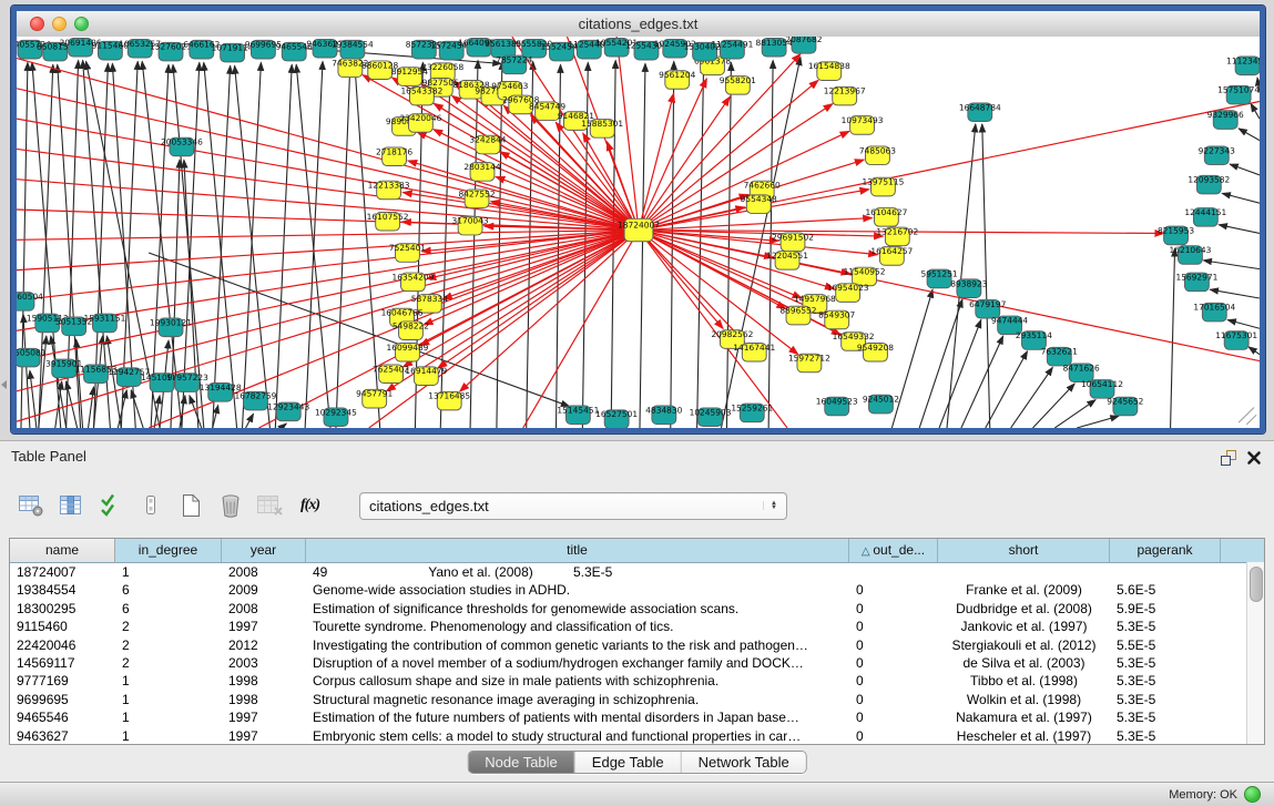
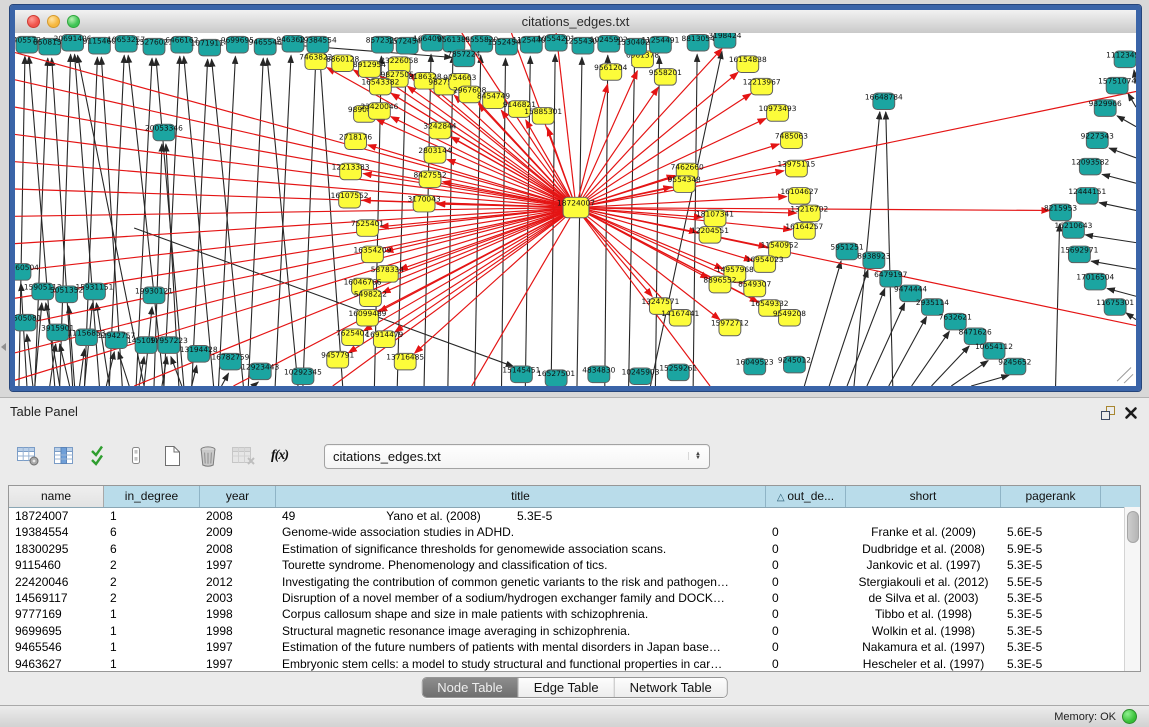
  citations_edges.txt
  7463822
  8860128
  8912954
  23226058
  9827505
  16543382
  8186328
  9754663
  2967608
  8454749
  9146821
  15885301
  23420046
  2718176
  3242844
  12213383
  2803144
  8427552
  16107552
  3170043
  7525401
  16354209
  5878334
  16046766
  5498222
  16099489
  7625402
  16914479
  9457791
  13716485
  9561204
  9558201
  16154838
  12213967
  10973493
  7485063
  13975115
  7462660
  9554348
  16104627
  13216702
  16164257
  11540952
  16954023
  14957968
  8896552
  8549307
  12204551
- 29691502
+ 18107341
- 20982562
+ 13247571
  14167441
  15972712
  16549332
  9549208
  405572
  850815
  20691406
  9115460
  10653257
  1527602
  6466162
  1071911
  9699695
  9465546
  946362
  19384554
  857232
  1572454
  166409
  9561385
  9555820
  1552454
  1125440
  10554201
  1255430
  10245902
  1530402
  11254491
  8813054
- 2087682
+ 3198424
  20053346
  7857224
  1590511
  5051352
  15931151
  505081
  3915901
  11156853
  12942757
  145109
  17957223
  13194428
  16782759
  12923443
  10292345
  19930121
  15145451
  16527501
  4834830
  10245903
  15259261
  16049523
  9245012
  111234
  15751074
  9329966
  9227343
  12093582
  12444151
  8215953
  16210643
  15692971
  17016504
  11675301
  16648784
  5951251
  8938923
  6479197
  9474444
  2935114
  7632621
  8471626
  10654112
  9245652
  18724007
  Table Panel
  f(x)
  citations_edges.txt
  name
  in_degree
  year
  title
  △ out_de...
  short
  pagerank
  18724007
  1
  2008
  49
  Yano et al. (2008)
  5.3E-5
  19384554
  6
  2009
  Genome-wide association studies in ADHD.
  0
  Franke et al. (2009)
  5.6E-5
  18300295
  6
  2008
  Estimation of significance thresholds for genomewide association scans.
  0
  Dudbridge et al. (2008)
  5.9E-5
  9115460
  2
  1997
  Tourette syndrome. Phenomenology and classification of tics.
  0
  Jankovic et al. (1997)
  5.3E-5
  22420046
  2
  2012
  Investigating the contribution of common genetic variants to the risk and pathogen…
  0
  Stergiakouli et al. (2012)
  5.5E-5
  14569117
  2
  2003
  Disruption of a novel member of a sodium/hydrogen exchanger family and DOCK…
  0
  de Silva et al. (2003)
  5.3E-5
  9777169
  1
  1998
  Corpus callosum shape and size in male patients with schizophrenia.
  0
  Tibbo et al. (1998)
  5.3E-5
  9699695
  1
  1998
  Structural magnetic resonance image averaging in schizophrenia.
  0
  Wolkin et al. (1998)
  5.3E-5
  9465546
  1
  1997
  Estimation of the future numbers of patients with mental disorders in Japan base…
  0
  Nakamura et al. (1997)
  5.3E-5
  9463627
  1
  1997
  Embryonic stem cells: a model to study structural and functional properties in car…
  0
  Hescheler et al. (1997)
  5.3E-5
  Node Table
  Edge Table
  Network Table
  Memory: OK
